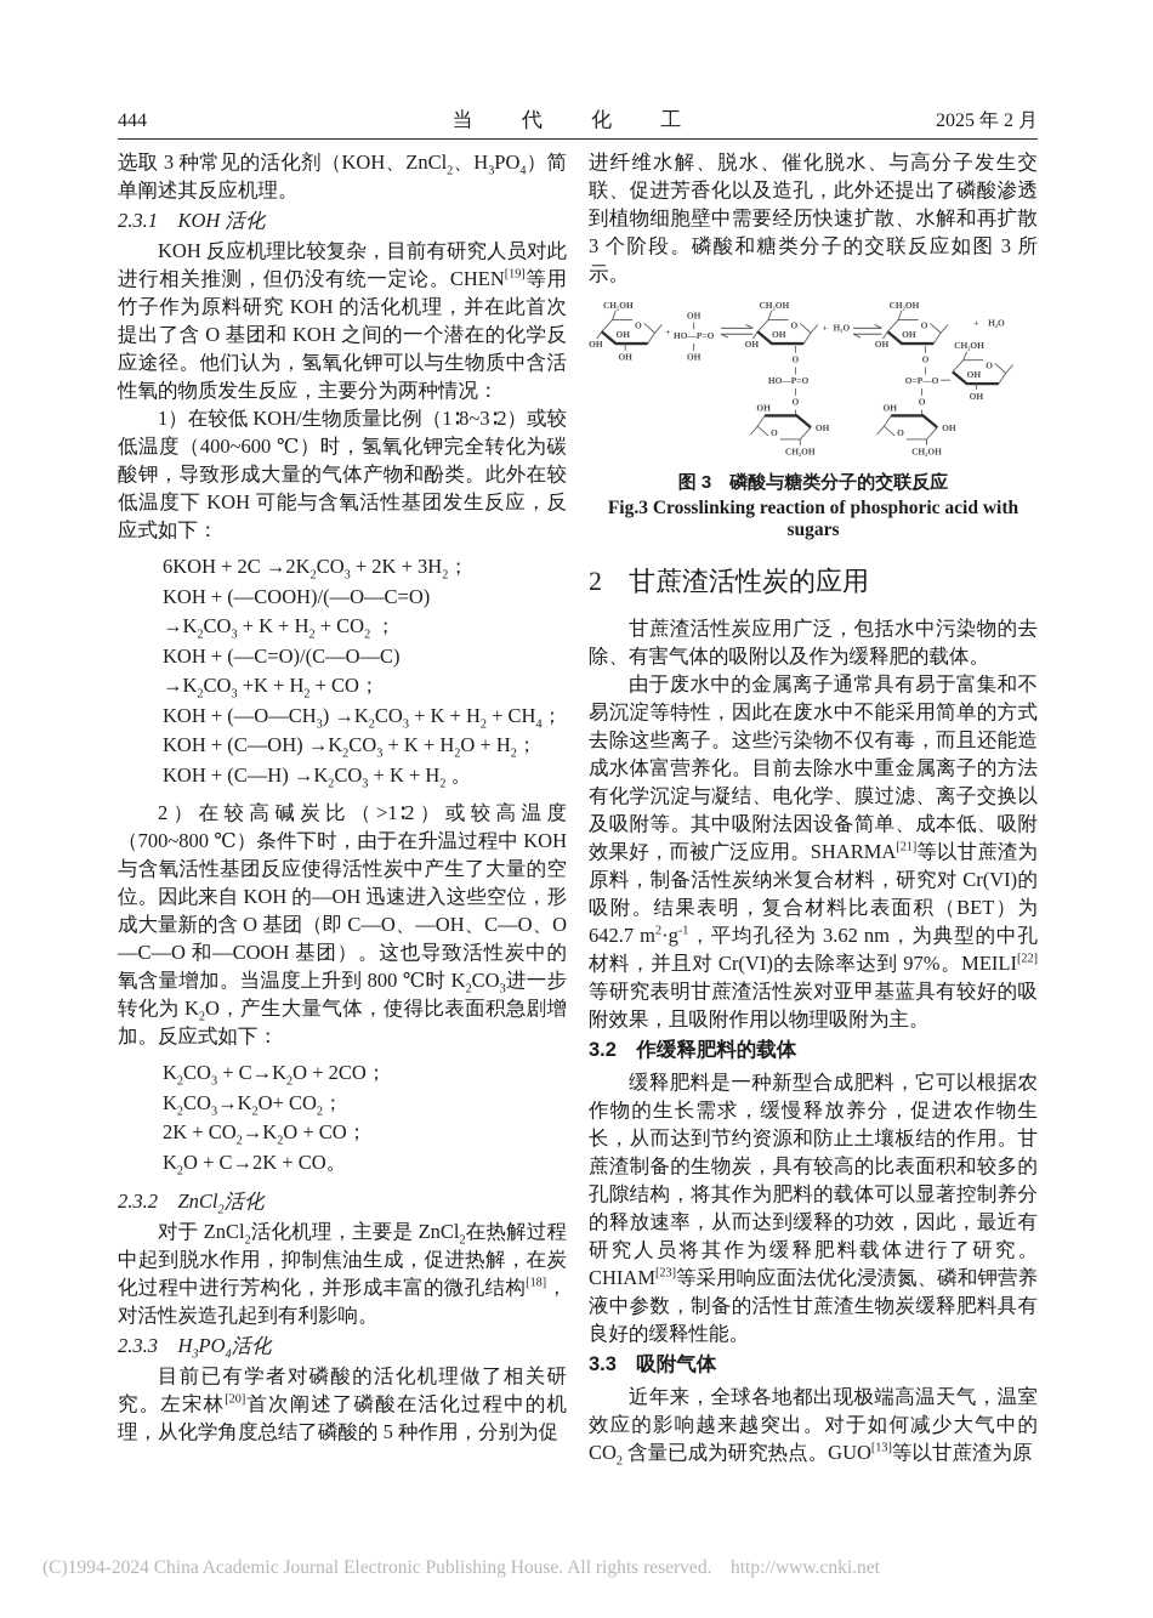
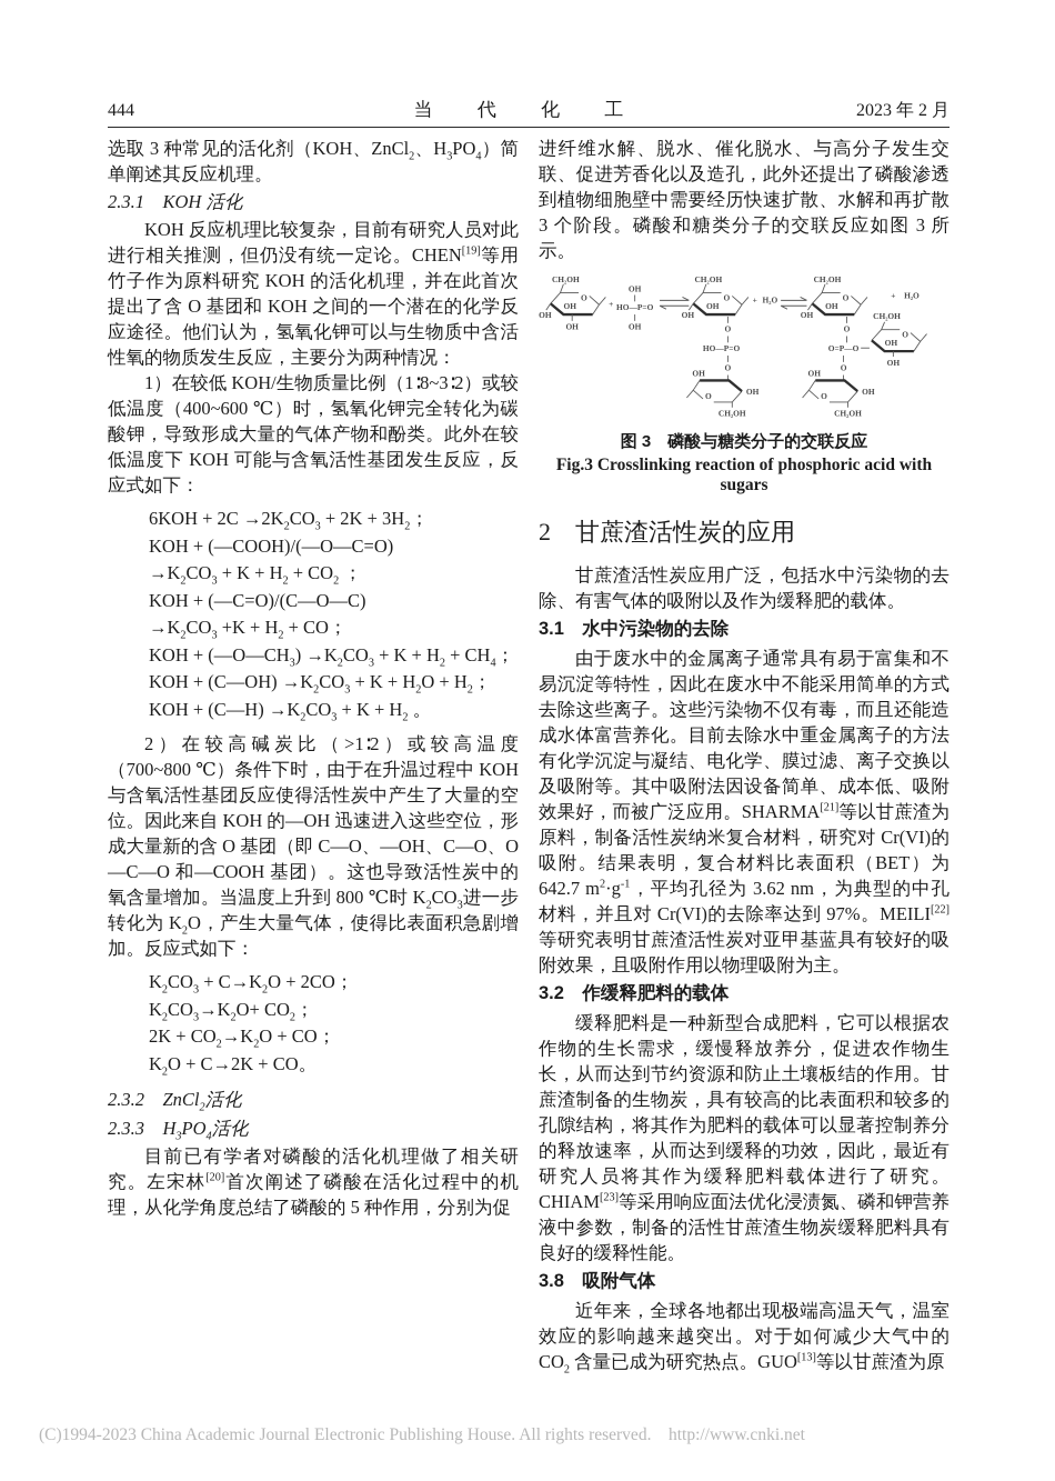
  444
  当 代 化 工
- 2025 年 2 月
+ 2023 年 2 月
  选取 3 种常见的活化剂（KOH、ZnCl2、H3PO4）简单阐述其反应机理。
  2.3.1 KOH 活化
  KOH 反应机理比较复杂，目前有研究人员对此进行相关推测，但仍没有统一定论。CHEN[19]等用竹子作为原料研究 KOH 的活化机理，并在此首次提出了含 O 基团和 KOH 之间的一个潜在的化学反应途径。他们认为，氢氧化钾可以与生物质中含活性氧的物质发生反应，主要分为两种情况：
  1）在较低 KOH/生物质量比例（1∶8~3∶2）或较低温度（400~600 ℃）时，氢氧化钾完全转化为碳酸钾，导致形成大量的气体产物和酚类。此外在较低温度下 KOH 可能与含氧活性基团发生反应，反应式如下：
  6KOH + 2C →2K2CO3 + 2K + 3H2；
  KOH + (—COOH)/(—O—C=O)
  →K2CO3 + K + H2 + CO2 ；
  KOH + (—C=O)/(C—O—C)
  →K2CO3 +K + H2 + CO；
  KOH + (—O—CH3) →K2CO3 + K + H2 + CH4；
  KOH + (C—OH) →K2CO3 + K + H2O + H2；
  KOH + (C—H) →K2CO3 + K + H2 。
  2）在较高碱炭比（>1∶2）或较高温度（700~800 ℃）条件下时，由于在升温过程中 KOH 与含氧活性基团反应使得活性炭中产生了大量的空位。因此来自 KOH 的—OH 迅速进入这些空位，形成大量新的含 O 基团（即 C—O、—OH、C—O、O—C—O 和—COOH 基团）。这也导致活性炭中的氧含量增加。当温度上升到 800 ℃时 K2CO3进一步转化为 K2O，产生大量气体，使得比表面积急剧增加。反应式如下：
  K2CO3 + C→K2O + 2CO；
  K2CO3→K2O+ CO2；
  2K + CO2→K2O + CO；
  K2O + C→2K + CO。
  2.3.2 ZnCl2活化
- 对于 ZnCl2活化机理，主要是 ZnCl2在热解过程中起到脱水作用，抑制焦油生成，促进热解，在炭化过程中进行芳构化，并形成丰富的微孔结构[18]，对活性炭造孔起到有利影响。
  2.3.3 H3PO4活化
  目前已有学者对磷酸的活化机理做了相关研究。左宋林[20]首次阐述了磷酸在活化过程中的机理，从化学角度总结了磷酸的 5 种作用，分别为促
  进纤维水解、脱水、催化脱水、与高分子发生交联、促进芳香化以及造孔，此外还提出了磷酸渗透到植物细胞壁中需要经历快速扩散、水解和再扩散 3 个阶段。磷酸和糖类分子的交联反应如图 3 所示。
  CH₂OH
  O
  OH
  OH
  OH
  +
  OH
  HO—P=O
  OH
  CH₂OH
  O
  OH
  OH
  O
  HO—P=O
  O
  OH
  OH
  O
  CH₂OH
  +
  H₂O
  CH₂OH
  O
  OH
  OH
  O
  O=P—O
  CH₂OH
  O
  OH
  OH
  O
  OH
  OH
  O
  CH₂OH
  +
  H₂O
  图 3 磷酸与糖类分子的交联反应
  Fig.3 Crosslinking reaction of phosphoric acid with sugars
  2 甘蔗渣活性炭的应用
  甘蔗渣活性炭应用广泛，包括水中污染物的去除、有害气体的吸附以及作为缓释肥的载体。
+ 3.1 水中污染物的去除
  由于废水中的金属离子通常具有易于富集和不易沉淀等特性，因此在废水中不能采用简单的方式去除这些离子。这些污染物不仅有毒，而且还能造成水体富营养化。目前去除水中重金属离子的方法有化学沉淀与凝结、电化学、膜过滤、离子交换以及吸附等。其中吸附法因设备简单、成本低、吸附效果好，而被广泛应用。SHARMA[21]等以甘蔗渣为原料，制备活性炭纳米复合材料，研究对 Cr(VI)的吸附。结果表明，复合材料比表面积（BET）为642.7 m2·g-1，平均孔径为 3.62 nm，为典型的中孔材料，并且对 Cr(VI)的去除率达到 97%。MEILI[22]等研究表明甘蔗渣活性炭对亚甲基蓝具有较好的吸附效果，且吸附作用以物理吸附为主。
  3.2 作缓释肥料的载体
  缓释肥料是一种新型合成肥料，它可以根据农作物的生长需求，缓慢释放养分，促进农作物生长，从而达到节约资源和防止土壤板结的作用。甘蔗渣制备的生物炭，具有较高的比表面积和较多的孔隙结构，将其作为肥料的载体可以显著控制养分的释放速率，从而达到缓释的功效，因此，最近有研究人员将其作为缓释肥料载体进行了研究。CHIAM[23]等采用响应面法优化浸渍氮、磷和钾营养液中参数，制备的活性甘蔗渣生物炭缓释肥料具有良好的缓释性能。
- 3.3 吸附气体
+ 3.8 吸附气体
  近年来，全球各地都出现极端高温天气，温室效应的影响越来越突出。对于如何减少大气中的CO2 含量已成为研究热点。GUO[13]等以甘蔗渣为原
- (C)1994-2024 China Academic Journal Electronic Publishing House. All rights reserved. http://www.cnki.net
+ (C)1994-2023 China Academic Journal Electronic Publishing House. All rights reserved. http://www.cnki.net
